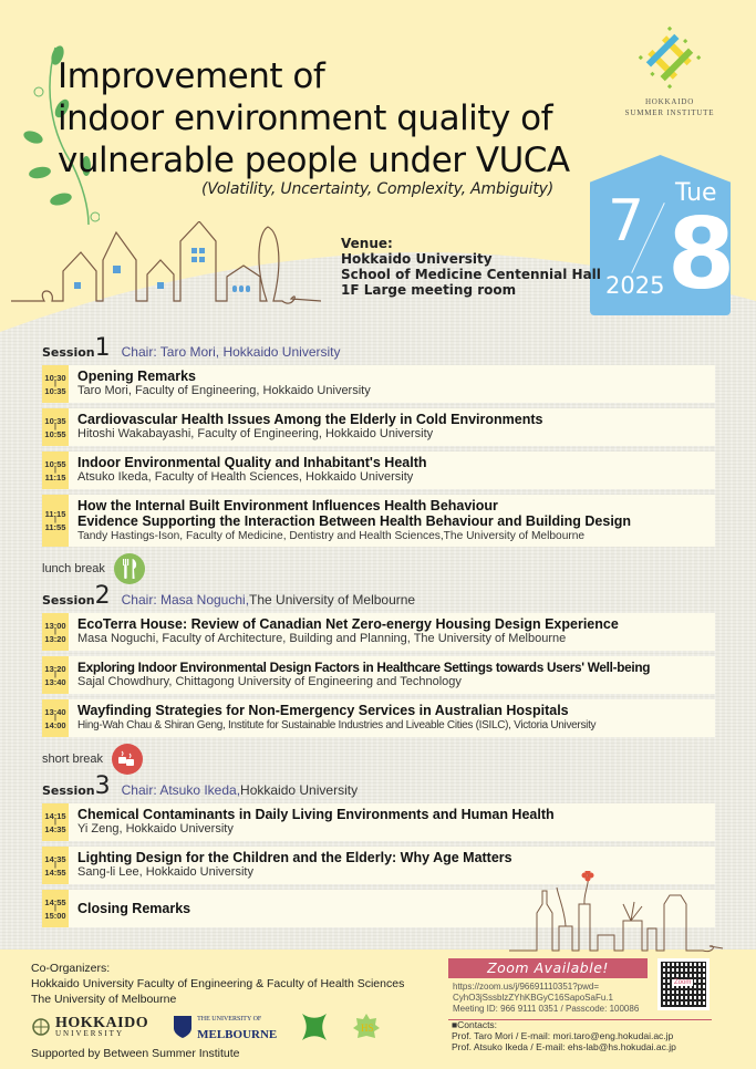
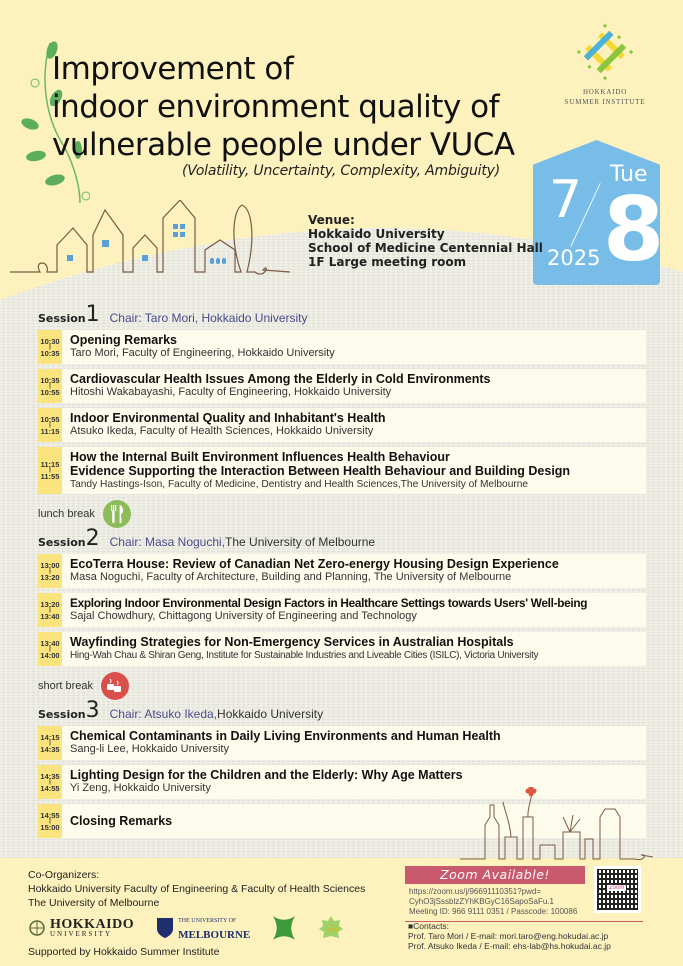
  Improvement of
  indoor environment quality of
  vulnerable people under VUCA
  (Volatility, Uncertainty, Complexity, Ambiguity)
  HOKKAIDO
  SUMMER INSTITUTE
  7
  Tue
  8
  2025
  Venue:
  Hokkaido University
  School of Medicine Centennial Hall
  1F Large meeting room
  Session
  1
  Chair: Taro Mori, Hokkaido University
  10:30
  10:35
  Opening Remarks
  Taro Mori, Faculty of Engineering, Hokkaido University
  10:35
  10:55
  Cardiovascular Health Issues Among the Elderly in Cold Environments
  Hitoshi Wakabayashi, Faculty of Engineering, Hokkaido University
  10:55
  11:15
  Indoor Environmental Quality and Inhabitant's Health
  Atsuko Ikeda, Faculty of Health Sciences, Hokkaido University
  11:15
  11:55
  How the Internal Built Environment Influences Health Behaviour
  Evidence Supporting the Interaction Between Health Behaviour and Building Design
  Tandy Hastings-Ison, Faculty of Medicine, Dentistry and Health Sciences,The University of Melbourne
  lunch break
  Session
  2
  Chair: Masa Noguchi,
  The University of Melbourne
  13:00
  13:20
  EcoTerra House: Review of Canadian Net Zero-energy Housing Design Experience
  Masa Noguchi, Faculty of Architecture, Building and Planning, The University of Melbourne
  13:20
  13:40
  Exploring Indoor Environmental Design Factors in Healthcare Settings towards Users' Well-being
  Sajal Chowdhury, Chittagong University of Engineering and Technology
  13:40
  14:00
  Wayfinding Strategies for Non-Emergency Services in Australian Hospitals
  Hing-Wah Chau & Shiran Geng, Institute for Sustainable Industries and Liveable Cities (ISILC), Victoria University
  short break
  Session
  3
  Chair: Atsuko Ikeda,
  Hokkaido University
  14:15
  14:35
  Chemical Contaminants in Daily Living Environments and Human Health
- Yi Zeng, Hokkaido University
+ Sang-li Lee, Hokkaido University
  14:35
  14:55
  Lighting Design for the Children and the Elderly: Why Age Matters
- Sang-li Lee, Hokkaido University
+ Yi Zeng, Hokkaido University
  14:55
  15:00
  Closing Remarks
  Co-Organizers:
  Hokkaido University Faculty of Engineering & Faculty of Health Sciences
  The University of Melbourne
  HOKKAIDO
  UNIVERSITY
  MELBOURNE
  HS
- Supported by Between Summer Institute
+ Supported by Hokkaido Summer Institute
  Zoom Available!
  https://zoom.us/j/96691110351?pwd=
  CyhO3jSssblzZYhKBGyC16SapoSaFu.1
  Meeting ID: 966 9111 0351 / Passcode: 100086
  ■Contacts:
  Prof. Taro Mori / E-mail: mori.taro@eng.hokudai.ac.jp
  Prof. Atsuko Ikeda / E-mail: ehs-lab@hs.hokudai.ac.jp
